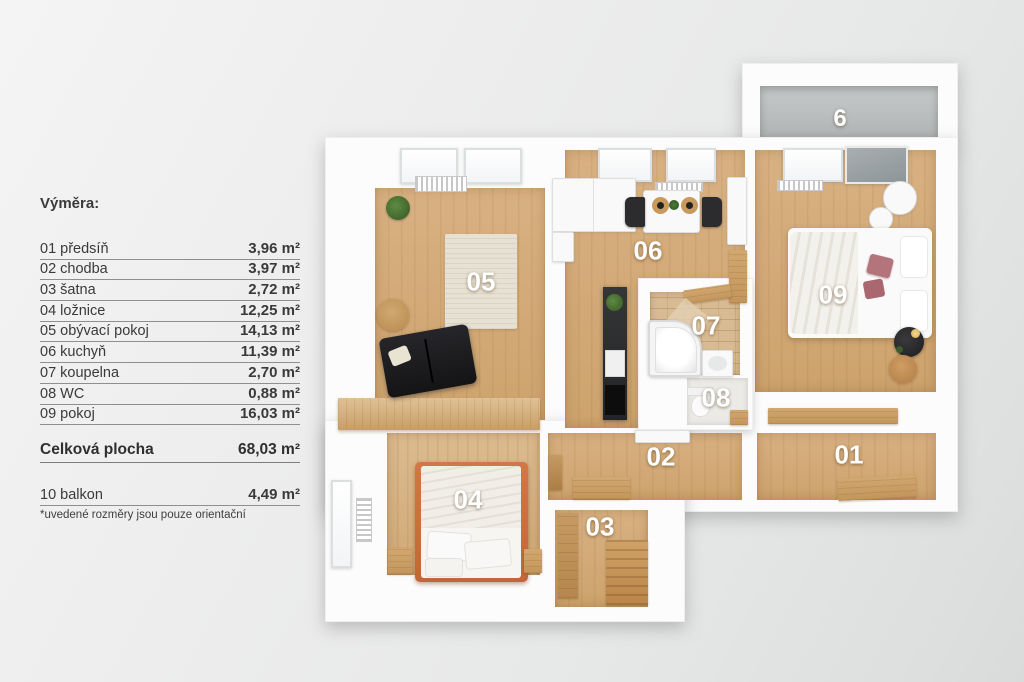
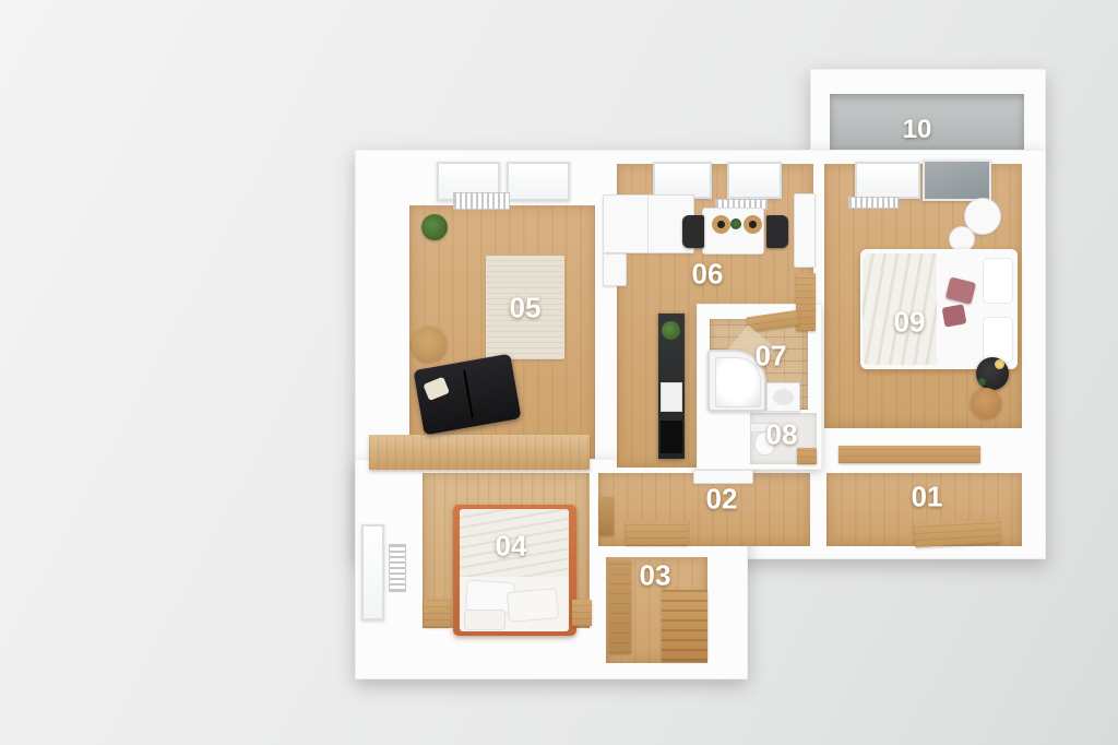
- Výměra:
- 01 předsíň
- 3,96 m²
- 02 chodba
- 3,97 m²
- 03 šatna
- 2,72 m²
- 04 ložnice
- 12,25 m²
- 05 obývací pokoj
- 14,13 m²
- 06 kuchyň
- 11,39 m²
- 07 koupelna
- 2,70 m²
- 08 WC
- 0,88 m²
- 09 pokoj
- 16,03 m²
- Celková plocha
- 68,03 m²
- 10 balkon
- 4,49 m²
- *uvedené rozměry jsou pouze orientační
  01
  02
  03
  04
  05
  06
  07
  08
  09
- 6
+ 10
